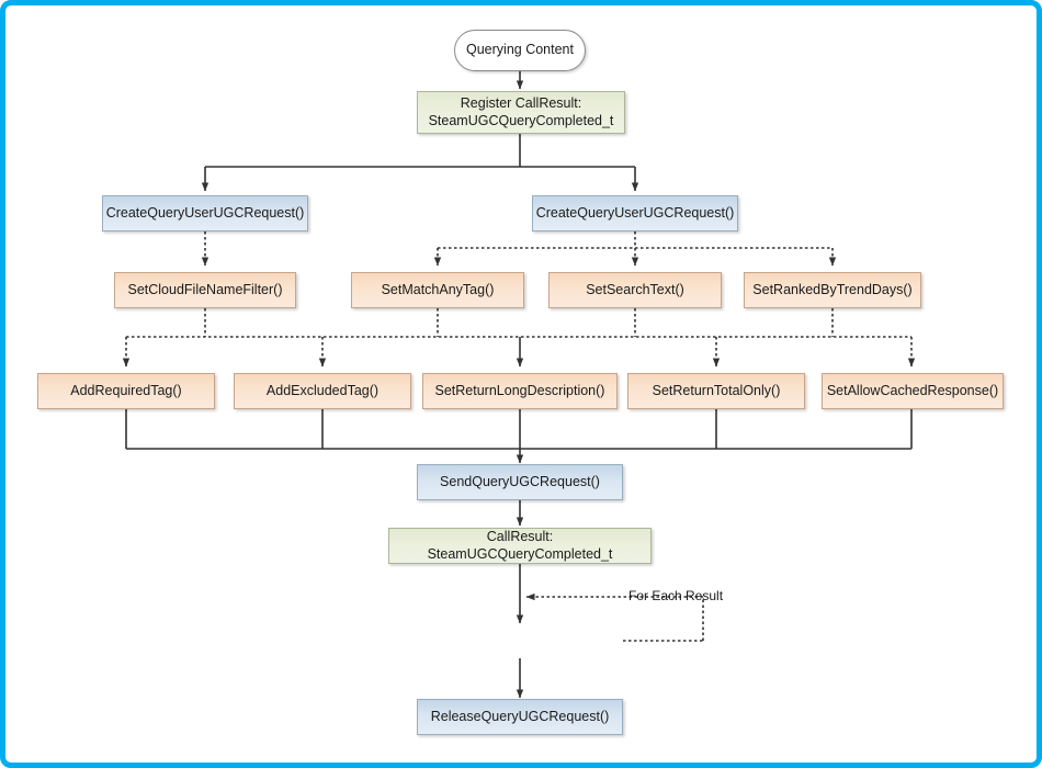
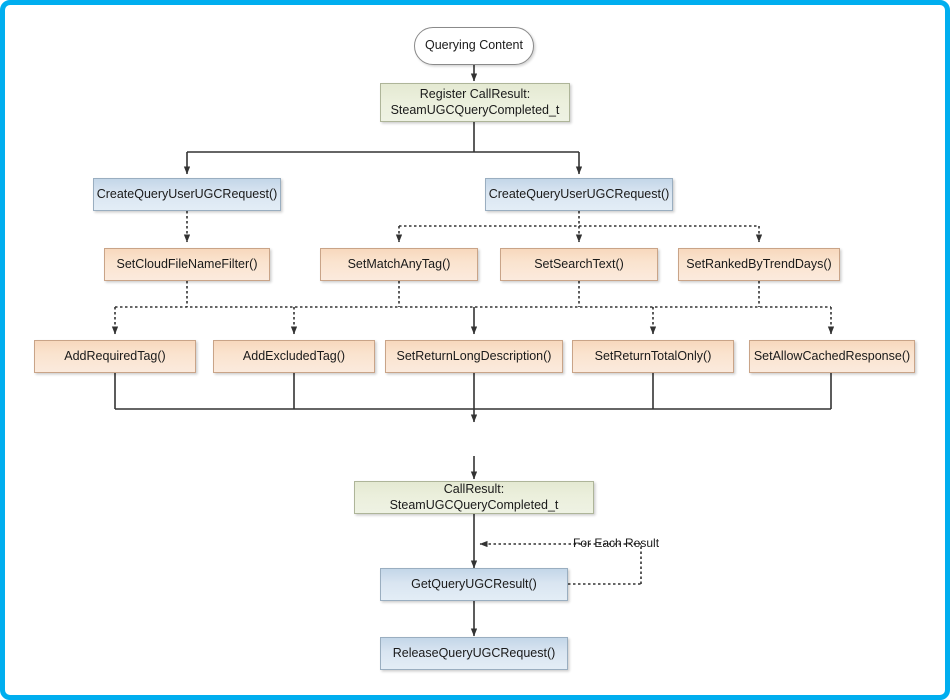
  Querying Content
  Register CallResult:
  SteamUGCQueryCompleted_t
  CreateQueryUserUGCRequest()
  CreateQueryUserUGCRequest()
  SetCloudFileNameFilter()
  SetMatchAnyTag()
  SetSearchText()
  SetRankedByTrendDays()
  AddRequiredTag()
  AddExcludedTag()
  SetReturnLongDescription()
  SetReturnTotalOnly()
  SetAllowCachedResponse()
- SendQueryUGCRequest()
  CallResult: SteamUGCQueryCompleted_t
+ GetQueryUGCResult()
  ReleaseQueryUGCRequest()
  For Each Result
